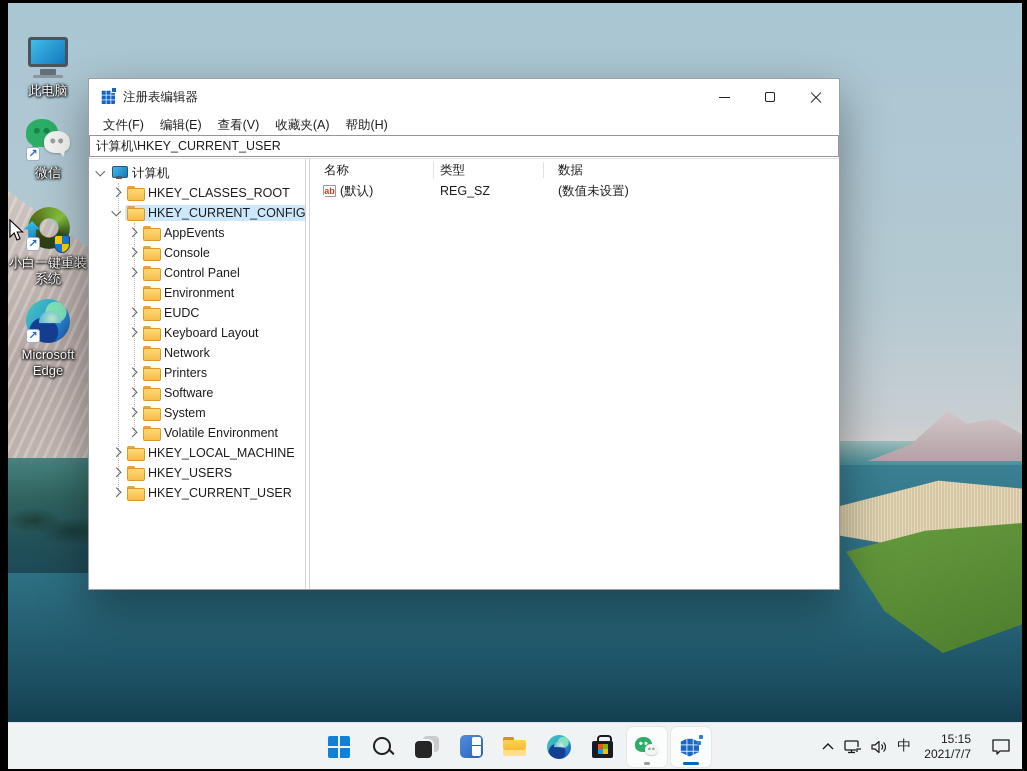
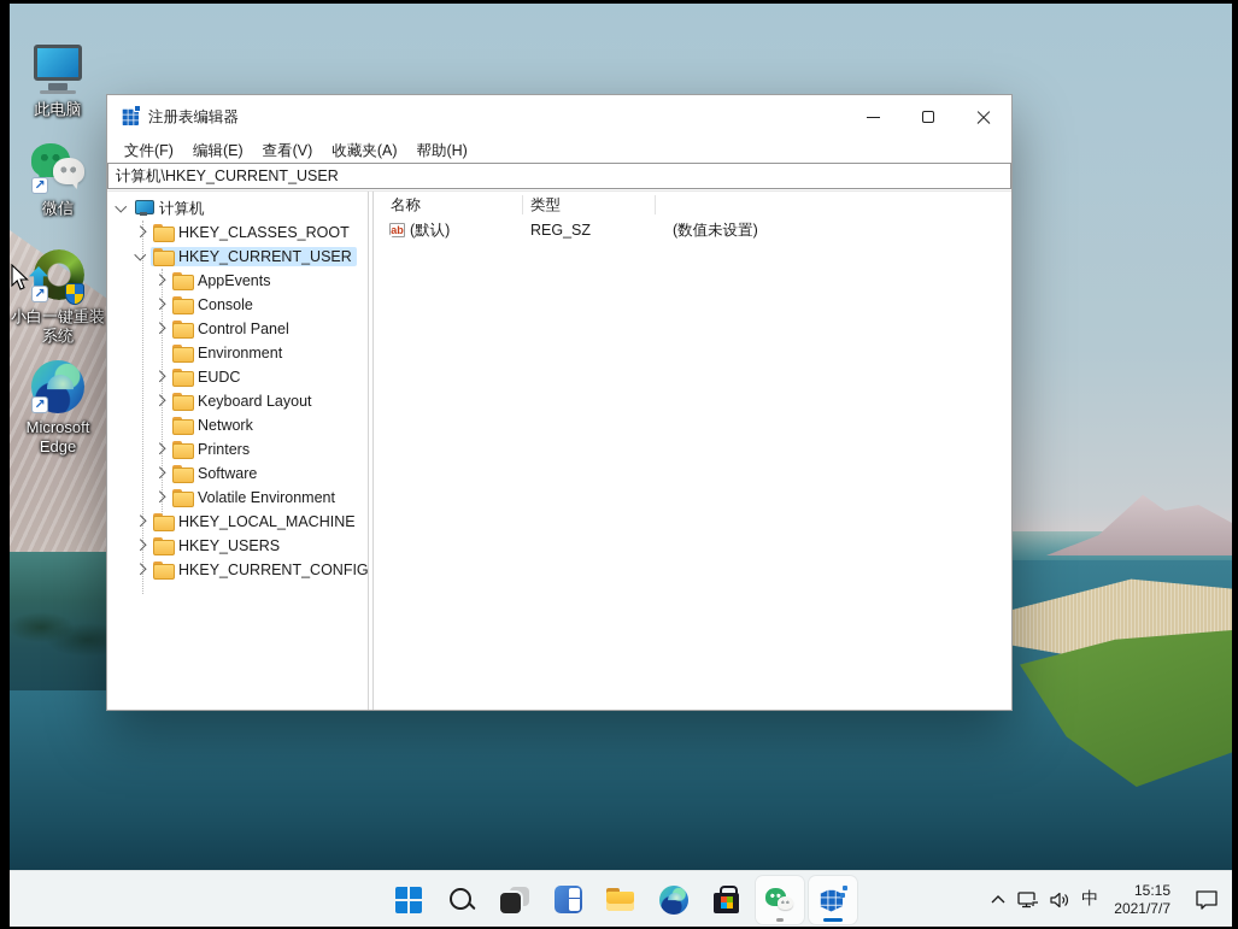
  此电脑
  微信
  小白一键重装系统
  Microsoft Edge
  注册表编辑器
  文件(F)
  编辑(E)
  查看(V)
  收藏夹(A)
  帮助(H)
  计算机\HKEY_CURRENT_USER
  计算机
  HKEY_CLASSES_ROOT
- HKEY_CURRENT_CONFIG
+ HKEY_CURRENT_USER
  AppEvents
  Console
  Control Panel
  Environment
  EUDC
  Keyboard Layout
  Network
  Printers
  Software
- System
  Volatile Environment
  HKEY_LOCAL_MACHINE
  HKEY_USERS
- HKEY_CURRENT_USER
+ HKEY_CURRENT_CONFIG
  名称
  类型
- 数据
  ab
  (默认)
  REG_SZ
  (数值未设置)
  中
  15:15
  2021/7/7
